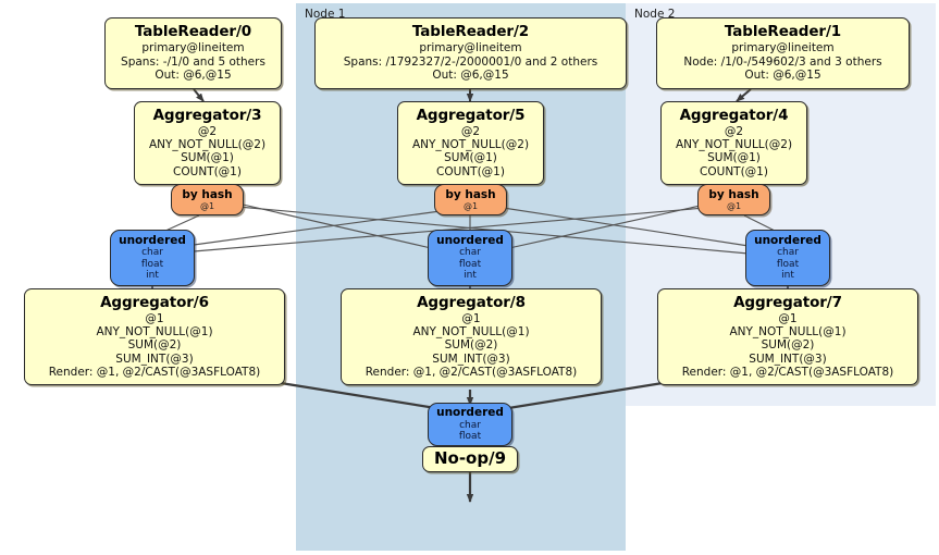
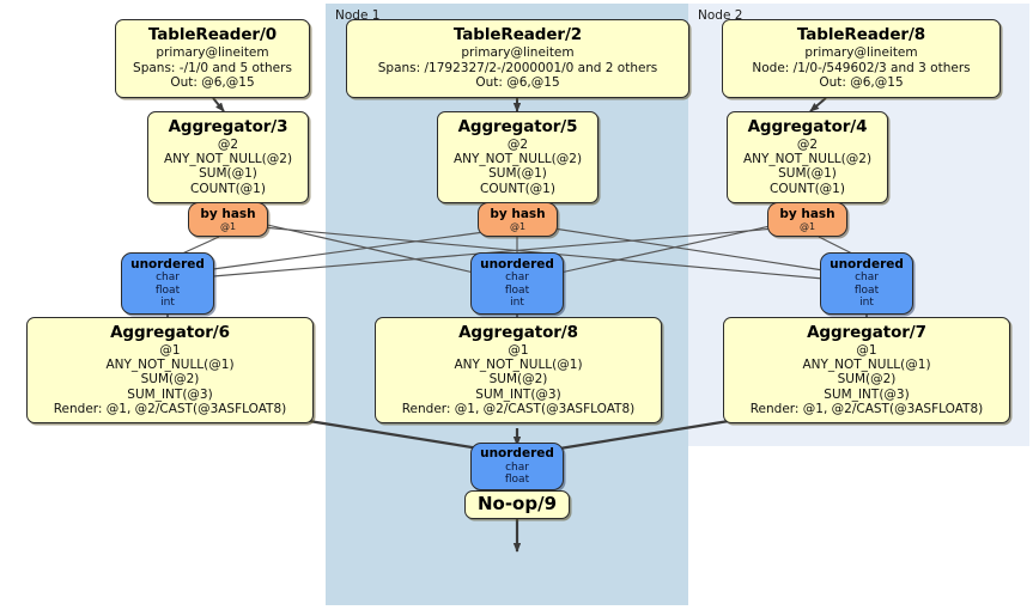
  Node 1
  Node 2
  TableReader/0
  primary@lineitem
  Spans: -/1/0 and 5 others
  Out: @6,@15
  TableReader/2
  primary@lineitem
  Spans: /1792327/2-/2000001/0 and 2 others
  Out: @6,@15
- TableReader/1
+ TableReader/8
  primary@lineitem
  Node: /1/0-/549602/3 and 3 others
  Out: @6,@15
  Aggregator/3
  @2
  ANY_NOT_NULL(@2)
  SUM(@1)
  COUNT(@1)
  Aggregator/5
  @2
  ANY_NOT_NULL(@2)
  SUM(@1)
  COUNT(@1)
  Aggregator/4
  @2
  ANY_NOT_NULL(@2)
  SUM(@1)
  COUNT(@1)
  by hash
  @1
  by hash
  @1
  by hash
  @1
  unordered
  char
  float
  int
  unordered
  char
  float
  int
  unordered
  char
  float
  int
  Aggregator/6
  @1
  ANY_NOT_NULL(@1)
  SUM(@2)
  SUM_INT(@3)
  Render: @1, @2/CAST(@3ASFLOAT8)
  Aggregator/8
  @1
  ANY_NOT_NULL(@1)
  SUM(@2)
  SUM_INT(@3)
  Render: @1, @2/CAST(@3ASFLOAT8)
  Aggregator/7
  @1
  ANY_NOT_NULL(@1)
  SUM(@2)
  SUM_INT(@3)
  Render: @1, @2/CAST(@3ASFLOAT8)
  unordered
  char
  float
  No-op/9
